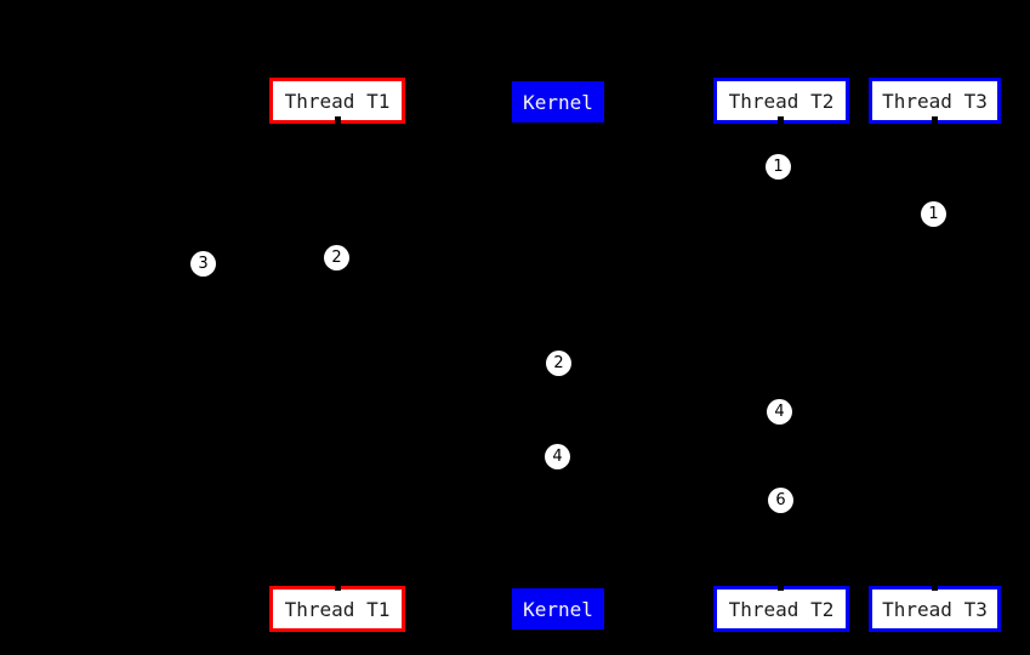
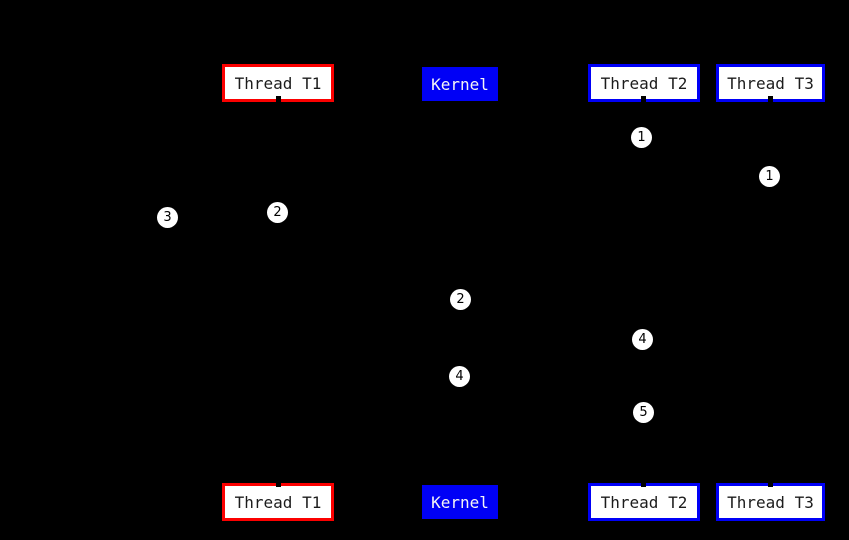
  Thread T1
  Kernel
  Thread T2
  Thread T3
  1
  1
  3
  2
  2
  4
  4
- 6
+ 5
  Thread T1
  Kernel
  Thread T2
  Thread T3
